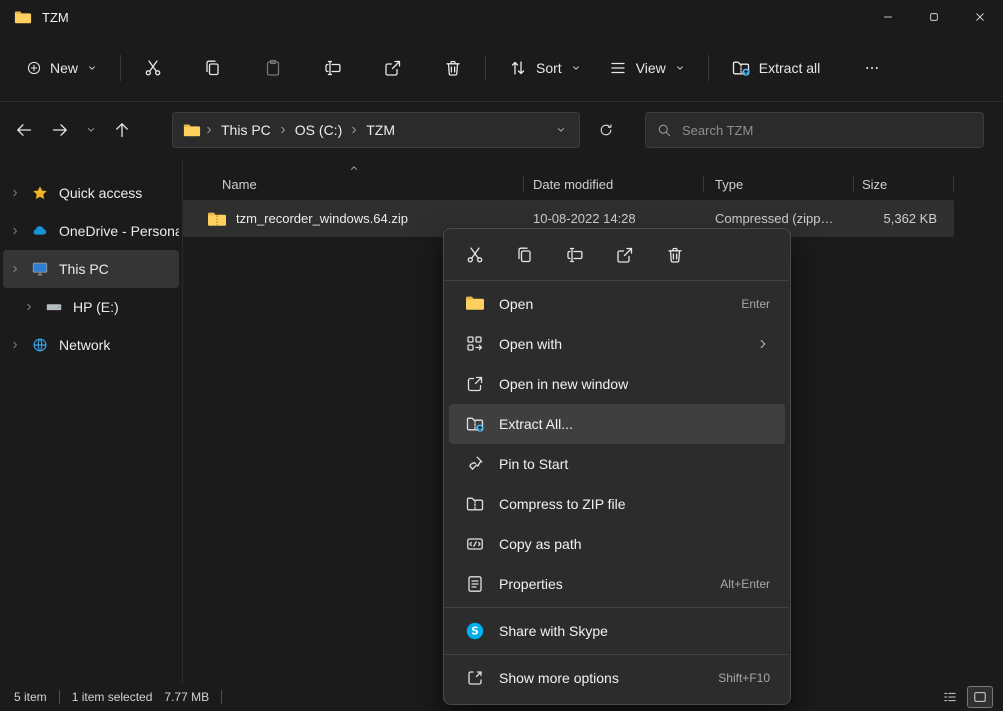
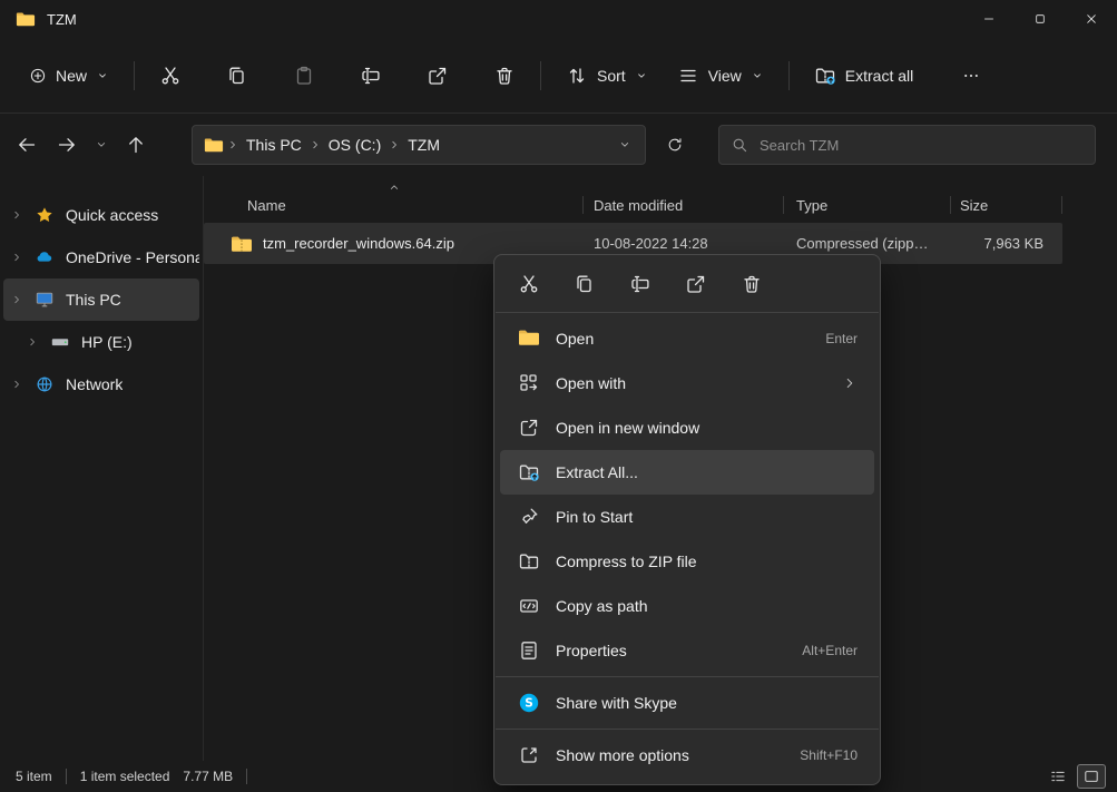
  TZM
  New
  Sort
  View
  Extract all
  This PC
  OS (C:)
  TZM
  Search TZM
  Quick access
  OneDrive - Persona
  This PC
  HP (E:)
  Network
  Name
  Date modified
  Type
  Size
  tzm_recorder_windows.64.zip
  10-08-2022 14:28
  Compressed (zipp…
- 5,362 KB
+ 7,963 KB
  Open
  Enter
  Open with
  Open in new window
  Extract All...
  Pin to Start
  Compress to ZIP file
  Copy as path
  Properties
  Alt+Enter
  S
  Share with Skype
  Show more options
  Shift+F10
  5 item
  1 item selected
  7.77 MB
